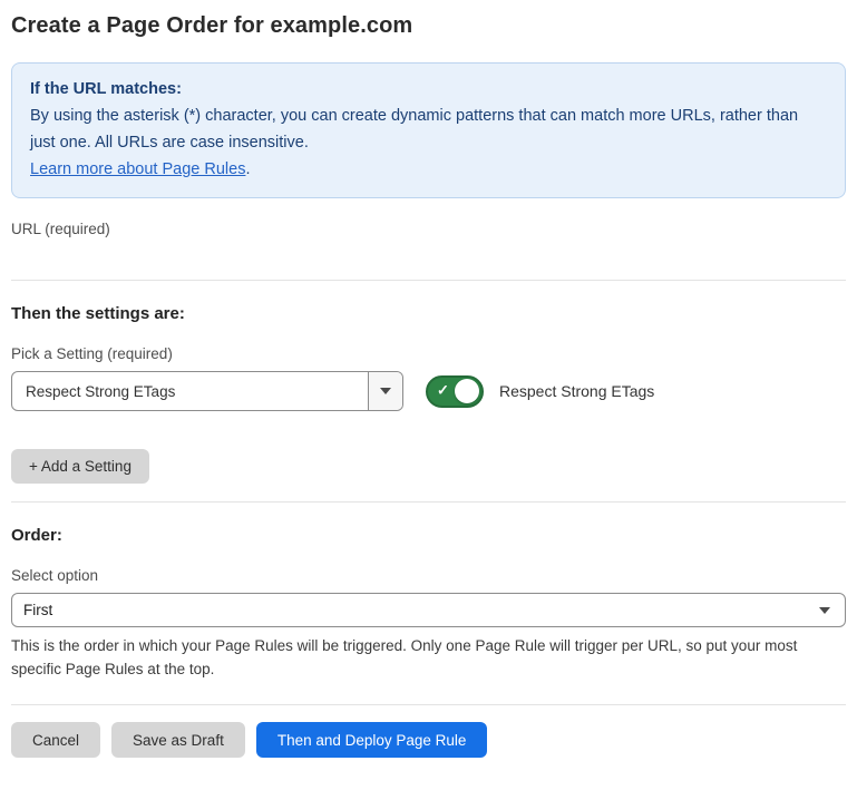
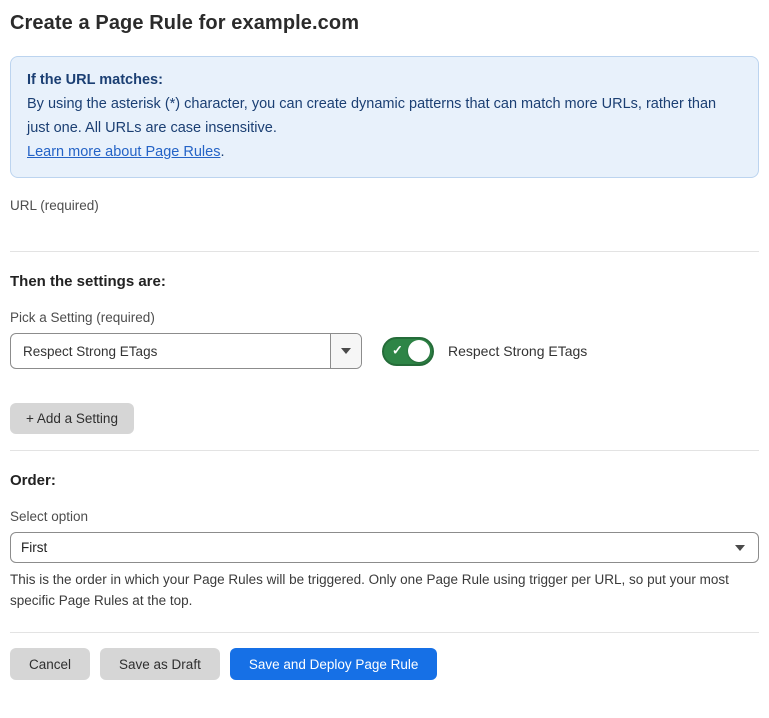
- Create a Page Order for example.com
+ Create a Page Rule for example.com
  If the URL matches:
  By using the asterisk (*) character, you can create dynamic patterns that can match more URLs, rather than just one. All URLs are case insensitive.
  Learn more about Page Rules.
  URL (required)
  Then the settings are:
  Pick a Setting (required)
  Respect Strong ETags
  ✓
  Respect Strong ETags
  + Add a Setting
  Order:
  Select option
  First
- This is the order in which your Page Rules will be triggered. Only one Page Rule will trigger per URL, so put your most specific Page Rules at the top.
+ This is the order in which your Page Rules will be triggered. Only one Page Rule using trigger per URL, so put your most specific Page Rules at the top.
  Cancel
  Save as Draft
- Then and Deploy Page Rule
+ Save and Deploy Page Rule
